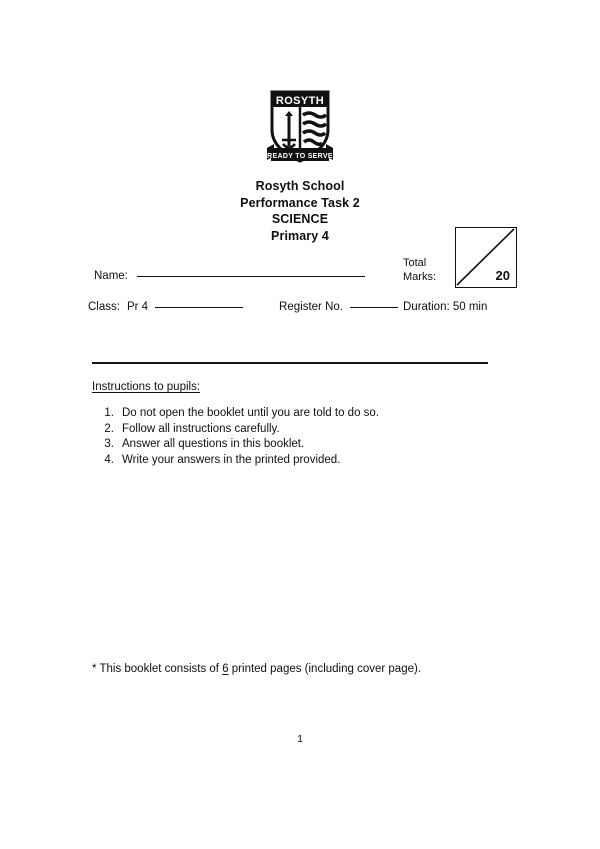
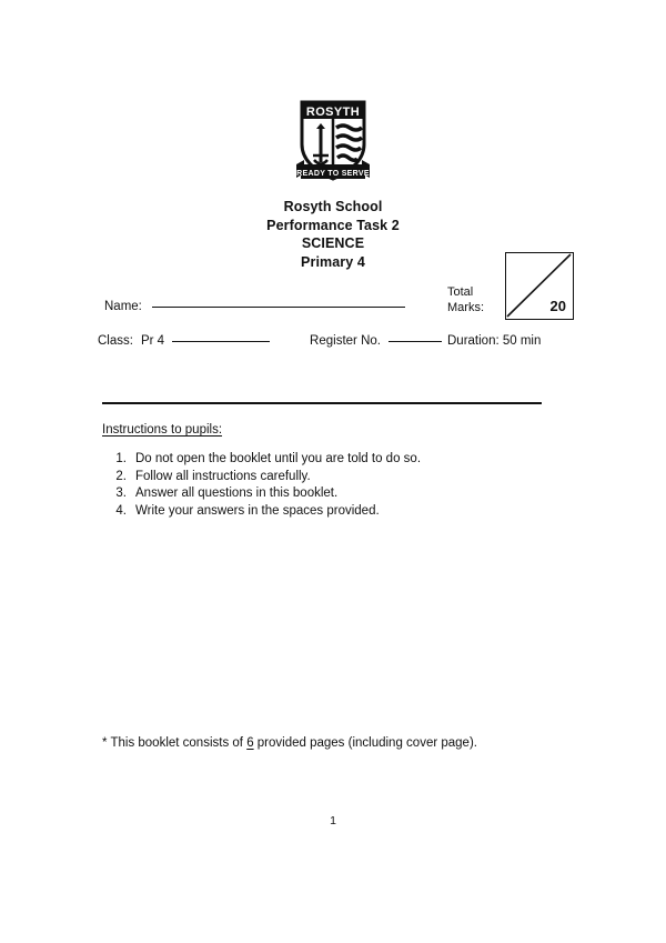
  ROSYTH
  Rosyth School
  Performance Task 2
  SCIENCE
  Primary 4
  Total
  Marks:
  20
  Name:
  Class:
  Pr 4
  Register No.
  Duration: 50 min
  Instructions to pupils:
  1.
  Do not open the booklet until you are told to do so.
  2.
  Follow all instructions carefully.
  3.
  Answer all questions in this booklet.
  4.
- Write your answers in the printed provided.
+ Write your answers in the spaces provided.
- * This booklet consists of 6 printed pages (including cover page).
+ * This booklet consists of 6 provided pages (including cover page).
  1
